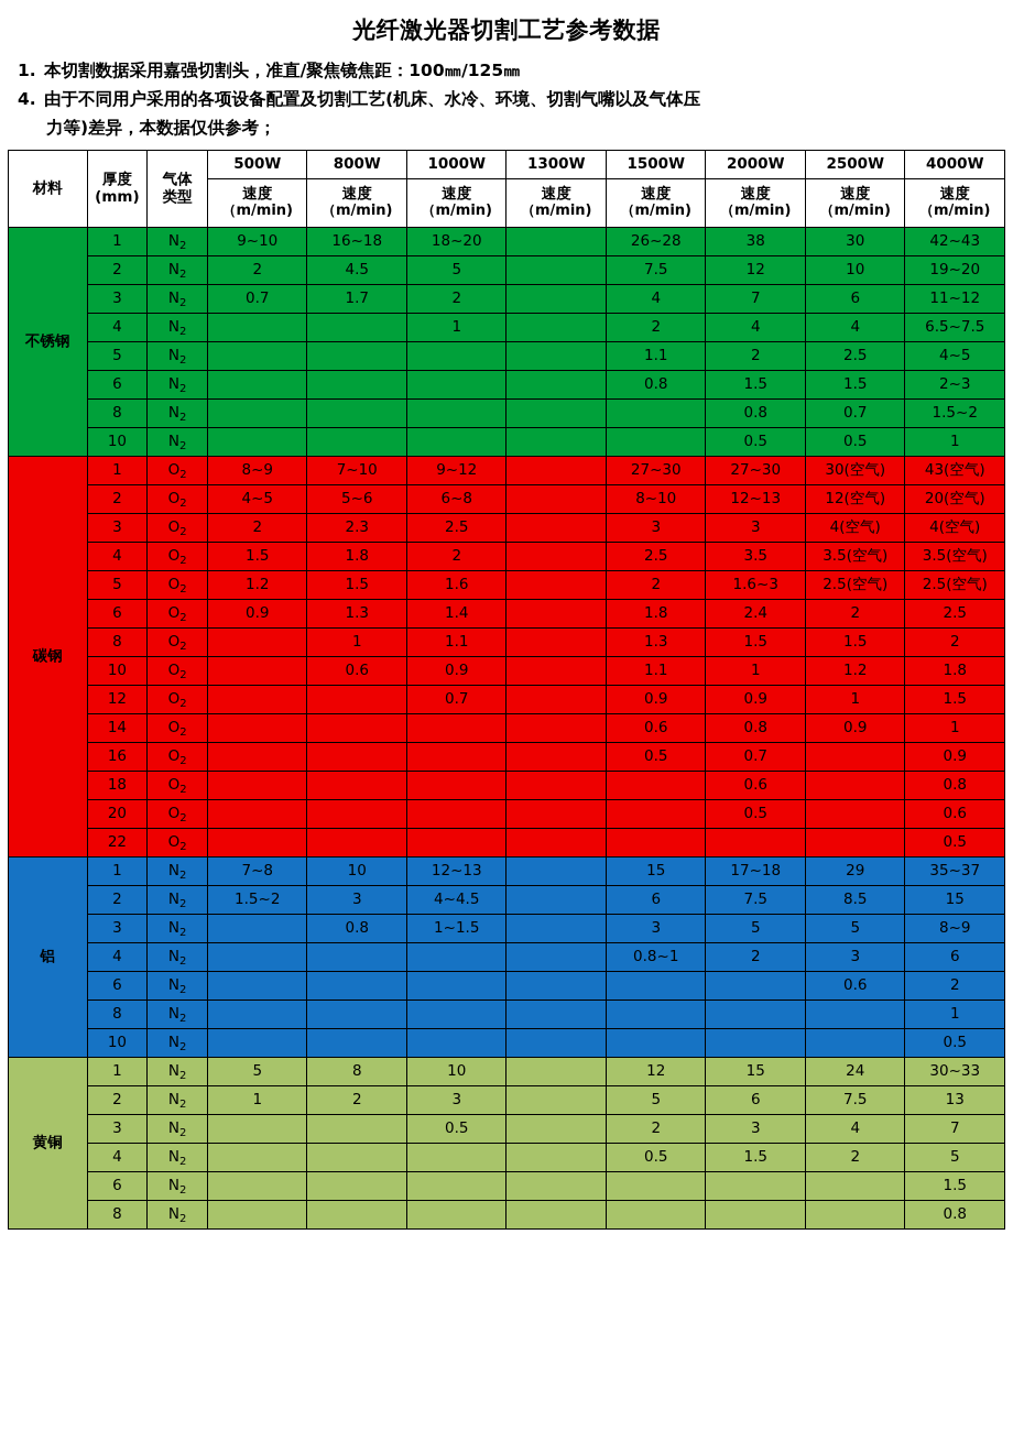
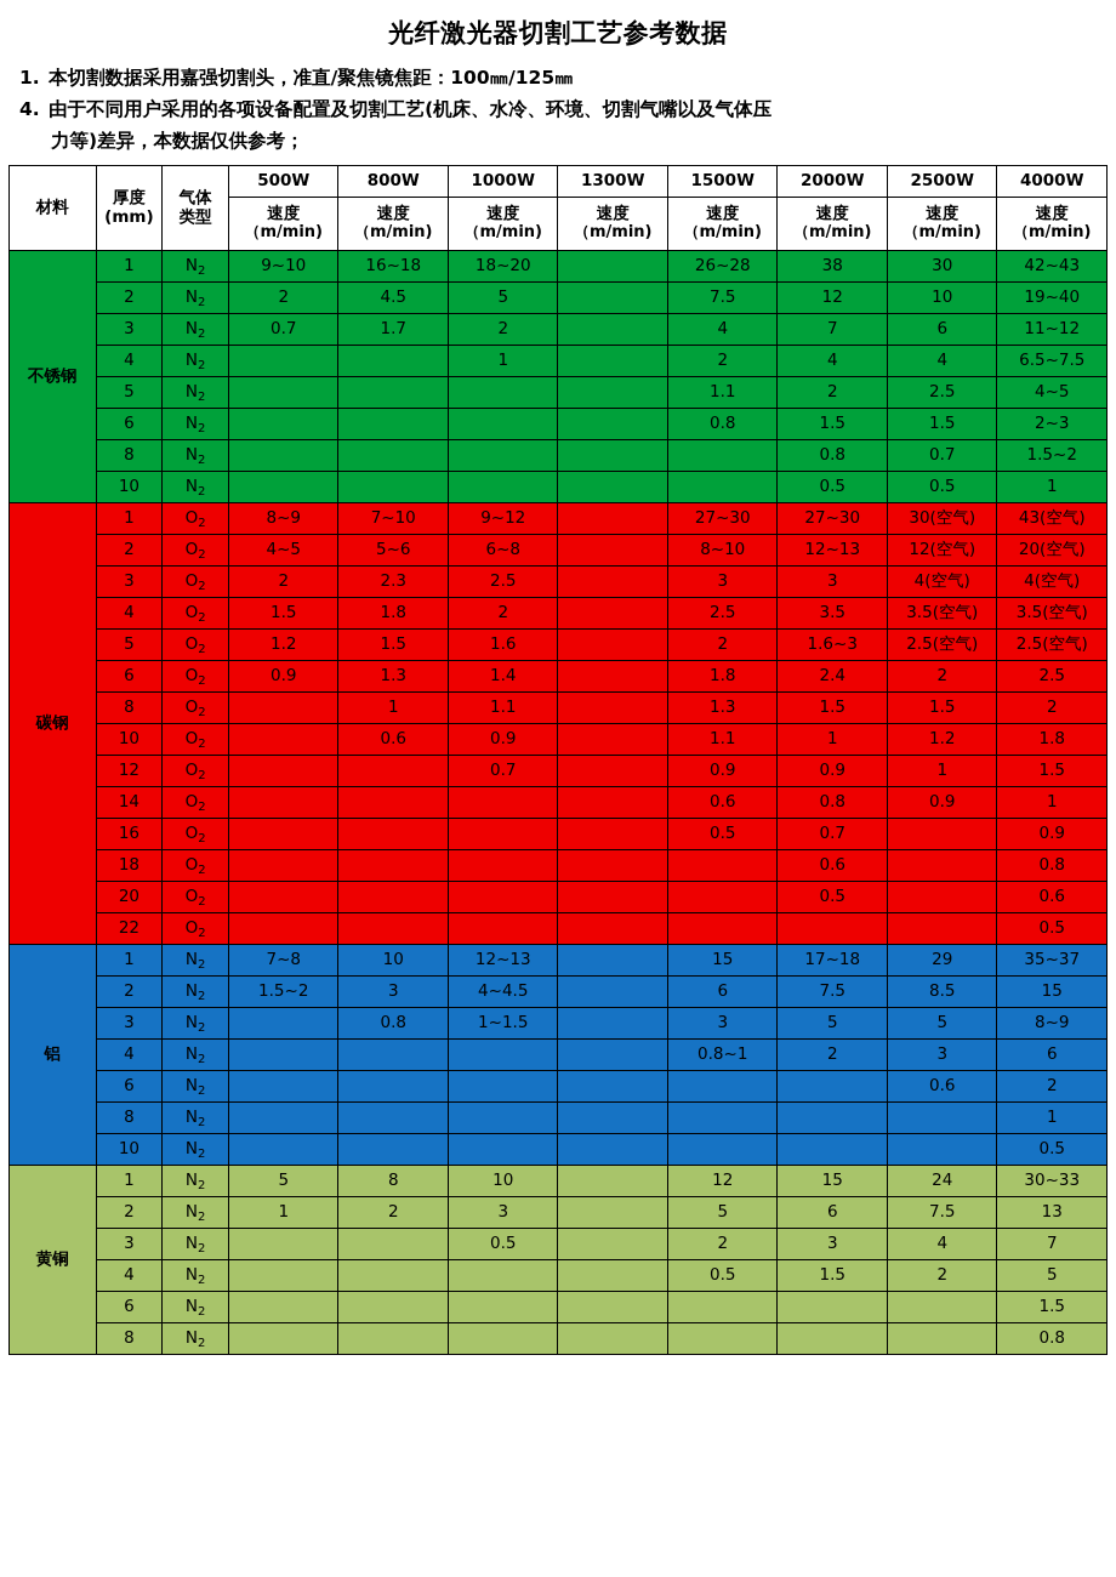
  光纤激光器切割工艺参考数据
  1. 本切割数据采用嘉强切割头，准直/聚焦镜焦距：100㎜/125㎜
  4. 由于不同用户采用的各项设备配置及切割工艺(机床、水冷、环境、切割气嘴以及气体压
  力等)差异，本数据仅供参考；
  材料	厚度 (mm)	气体 类型	500W	800W	1000W	1300W	1500W	2000W	2500W	4000W
  速度 （m/min)	速度 （m/min)	速度 （m/min)	速度 （m/min)	速度 （m/min)	速度 （m/min)	速度 （m/min)	速度 （m/min)
  不锈钢	1	N2	9~10	16~18	18~20		26~28	38	30	42~43
- 2	N2	2	4.5	5		7.5	12	10	19~20
+ 2	N2	2	4.5	5		7.5	12	10	19~40
  3	N2	0.7	1.7	2		4	7	6	11~12
  4	N2			1		2	4	4	6.5~7.5
  5	N2					1.1	2	2.5	4~5
  6	N2					0.8	1.5	1.5	2~3
  8	N2						0.8	0.7	1.5~2
  10	N2						0.5	0.5	1
  碳钢	1	O2	8~9	7~10	9~12		27~30	27~30	30(空气)	43(空气)
  2	O2	4~5	5~6	6~8		8~10	12~13	12(空气)	20(空气)
  3	O2	2	2.3	2.5		3	3	4(空气)	4(空气)
  4	O2	1.5	1.8	2		2.5	3.5	3.5(空气)	3.5(空气)
  5	O2	1.2	1.5	1.6		2	1.6~3	2.5(空气)	2.5(空气)
  6	O2	0.9	1.3	1.4		1.8	2.4	2	2.5
  8	O2		1	1.1		1.3	1.5	1.5	2
  10	O2		0.6	0.9		1.1	1	1.2	1.8
  12	O2			0.7		0.9	0.9	1	1.5
  14	O2					0.6	0.8	0.9	1
  16	O2					0.5	0.7		0.9
  18	O2						0.6		0.8
  20	O2						0.5		0.6
  22	O2								0.5
  铝	1	N2	7~8	10	12~13		15	17~18	29	35~37
  2	N2	1.5~2	3	4~4.5		6	7.5	8.5	15
  3	N2		0.8	1~1.5		3	5	5	8~9
  4	N2					0.8~1	2	3	6
  6	N2							0.6	2
  8	N2								1
  10	N2								0.5
  黄铜	1	N2	5	8	10		12	15	24	30~33
  2	N2	1	2	3		5	6	7.5	13
  3	N2			0.5		2	3	4	7
  4	N2					0.5	1.5	2	5
  6	N2								1.5
  8	N2								0.8
